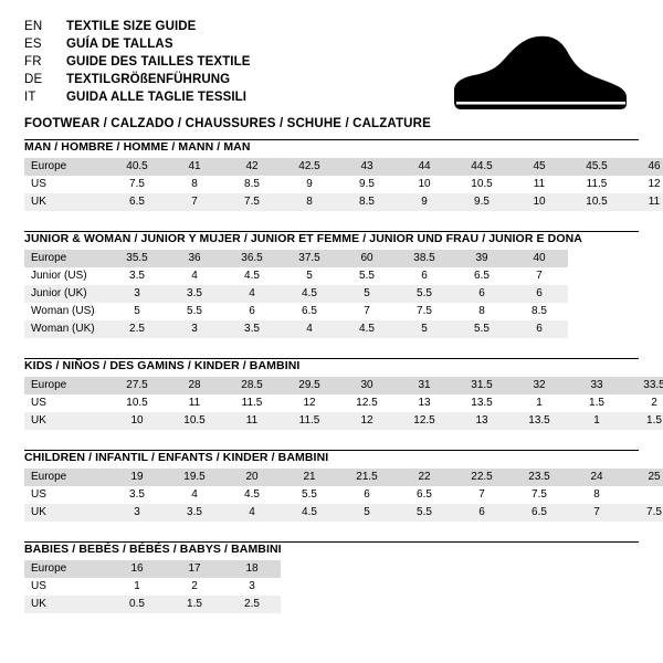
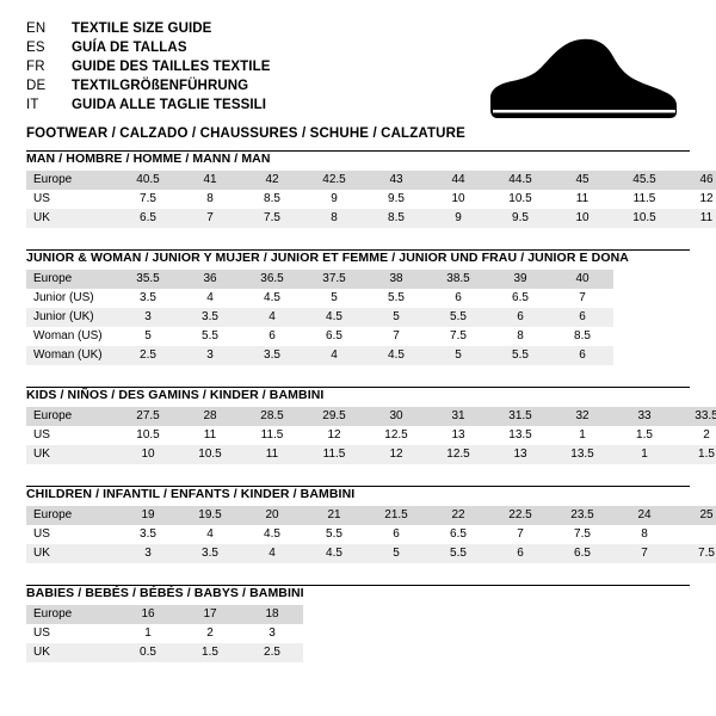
  EN	TEXTILE SIZE GUIDE
  ES	GUÍA DE TALLAS
  FR	GUIDE DES TAILLES TEXTILE
  DE	TEXTILGRÖßENFÜHRUNG
  IT	GUIDA ALLE TAGLIE TESSILI
  FOOTWEAR / CALZADO / CHAUSSURES / SCHUHE / CALZATURE
  MAN / HOMBRE / HOMME / MANN / MAN
  Europe	40.5	41	42	42.5	43	44	44.5	45	45.5	46
  US	7.5	8	8.5	9	9.5	10	10.5	11	11.5	12
  UK	6.5	7	7.5	8	8.5	9	9.5	10	10.5	11
  JUNIOR & WOMAN / JUNIOR Y MUJER / JUNIOR ET FEMME / JUNIOR UND FRAU / JUNIOR E DONA
- Europe	35.5	36	36.5	37.5	60	38.5	39	40
+ Europe	35.5	36	36.5	37.5	38	38.5	39	40
  Junior (US)	3.5	4	4.5	5	5.5	6	6.5	7
  Junior (UK)	3	3.5	4	4.5	5	5.5	6	6
  Woman (US)	5	5.5	6	6.5	7	7.5	8	8.5
  Woman (UK)	2.5	3	3.5	4	4.5	5	5.5	6
  KIDS / NIÑOS / DES GAMINS / KINDER / BAMBINI
  Europe	27.5	28	28.5	29.5	30	31	31.5	32	33	33.5
  US	10.5	11	11.5	12	12.5	13	13.5	1	1.5	2
  UK	10	10.5	11	11.5	12	12.5	13	13.5	1	1.5
  CHILDREN / INFANTIL / ENFANTS / KINDER / BAMBINI
  Europe	19	19.5	20	21	21.5	22	22.5	23.5	24	25
  US	3.5	4	4.5	5.5	6	6.5	7	7.5	8
  UK	3	3.5	4	4.5	5	5.5	6	6.5	7	7.5
  BABIES / BEBÉS / BÉBÉS / BABYS / BAMBINI
  Europe	16	17	18
  US	1	2	3
  UK	0.5	1.5	2.5
